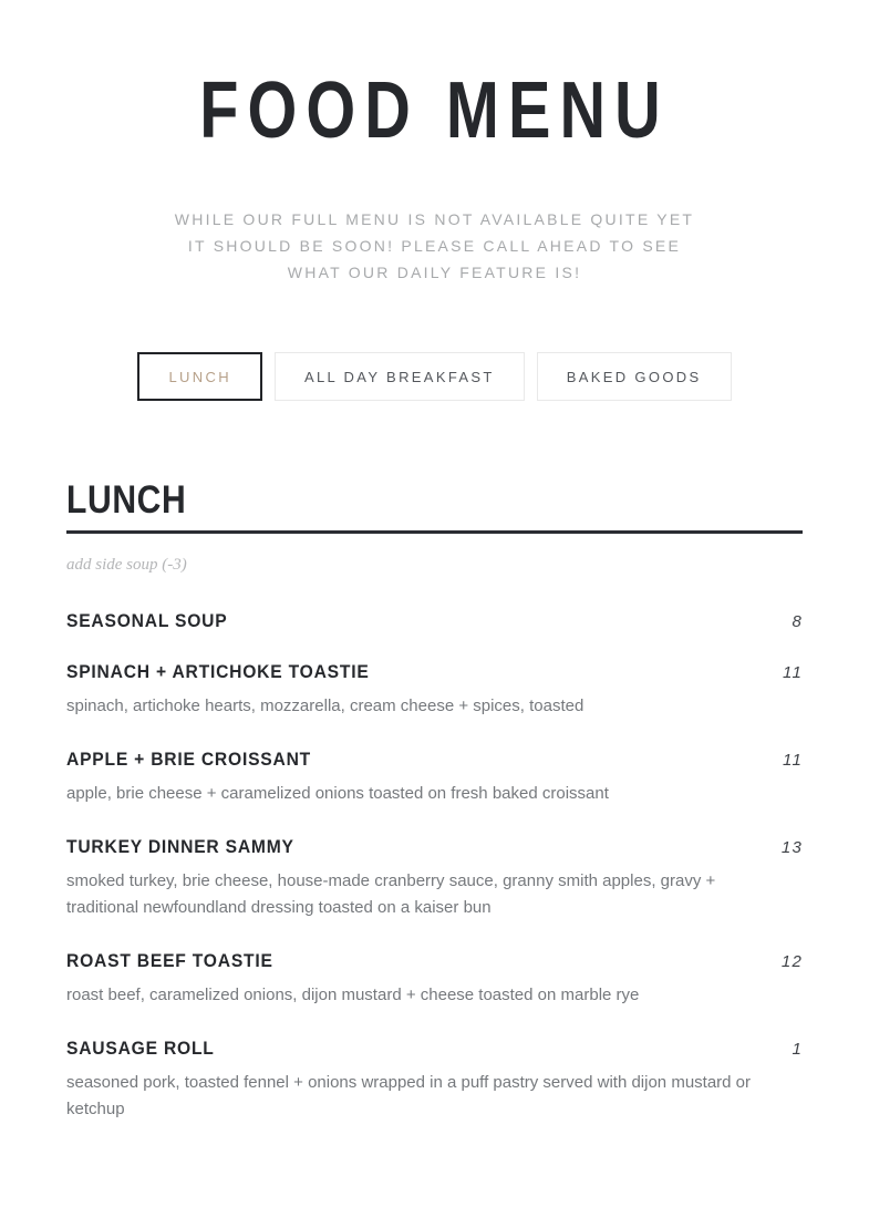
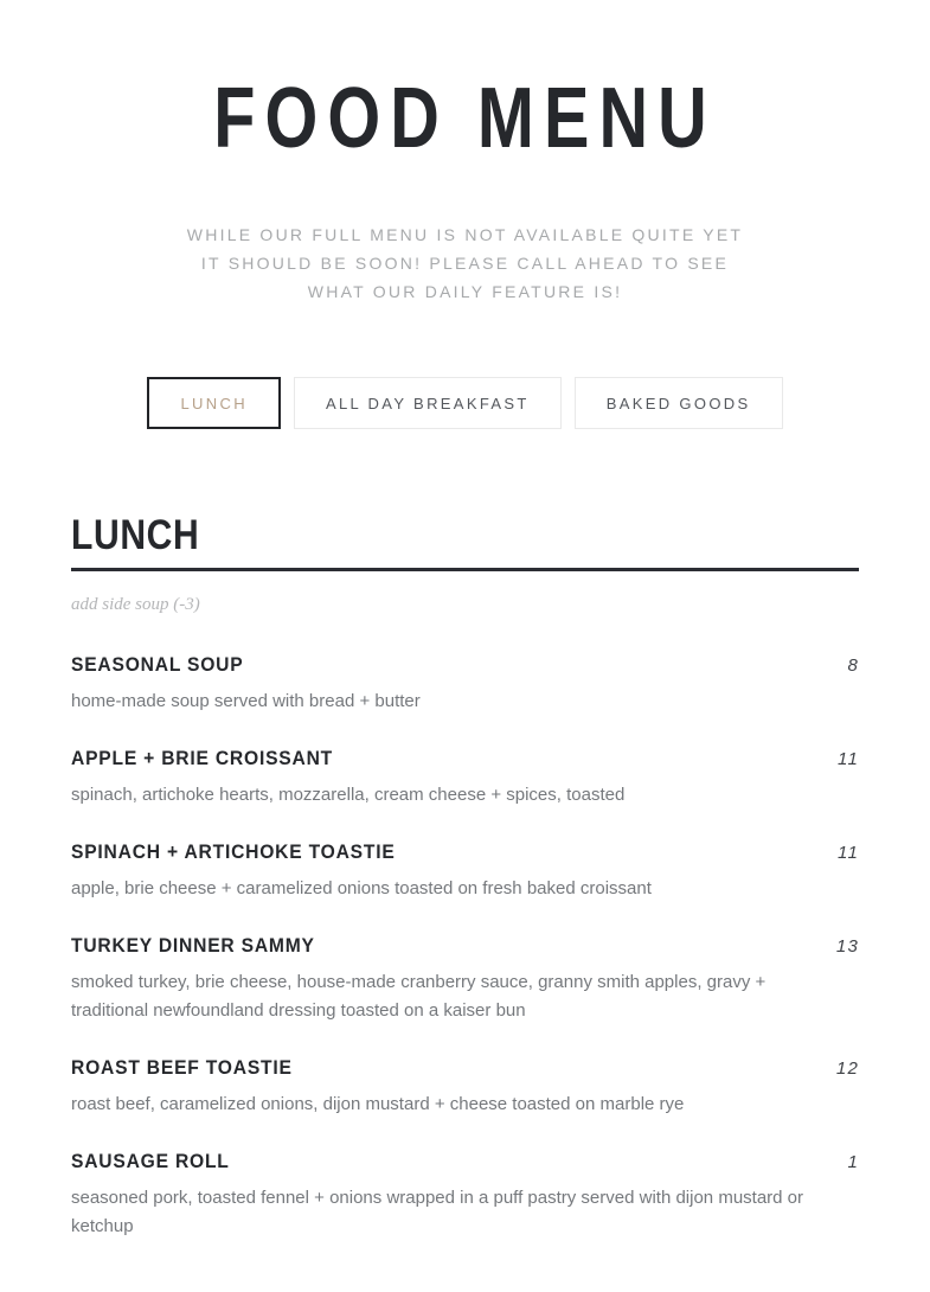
  FOOD MENU
  WHILE OUR FULL MENU IS NOT AVAILABLE QUITE YET IT SHOULD BE SOON! PLEASE CALL AHEAD TO SEE WHAT OUR DAILY FEATURE IS!
  LUNCH
  ALL DAY BREAKFAST
  BAKED GOODS
  LUNCH
  add side soup (-3)
  SEASONAL SOUP
  8
+ home-made soup served with bread + butter
- SPINACH + ARTICHOKE TOASTIE
+ APPLE + BRIE CROISSANT
  11
  spinach, artichoke hearts, mozzarella, cream cheese + spices, toasted
- APPLE + BRIE CROISSANT
+ SPINACH + ARTICHOKE TOASTIE
  11
  apple, brie cheese + caramelized onions toasted on fresh baked croissant
  TURKEY DINNER SAMMY
  13
  smoked turkey, brie cheese, house-made cranberry sauce, granny smith apples, gravy + traditional newfoundland dressing toasted on a kaiser bun
  ROAST BEEF TOASTIE
  12
  roast beef, caramelized onions, dijon mustard + cheese toasted on marble rye
  SAUSAGE ROLL
  1
  seasoned pork, toasted fennel + onions wrapped in a puff pastry served with dijon mustard or ketchup
